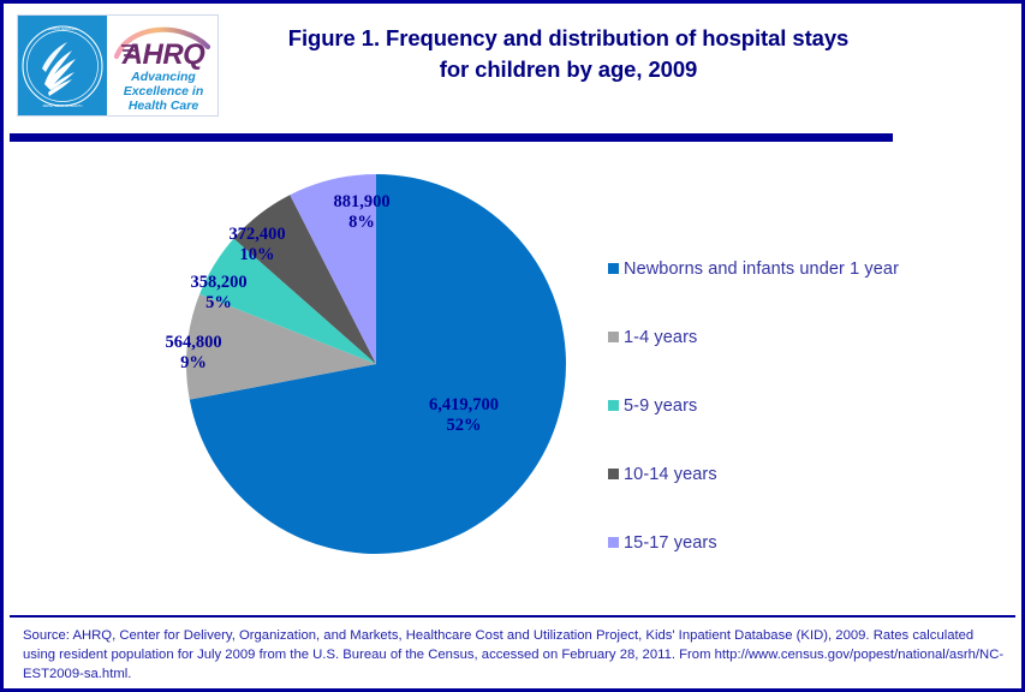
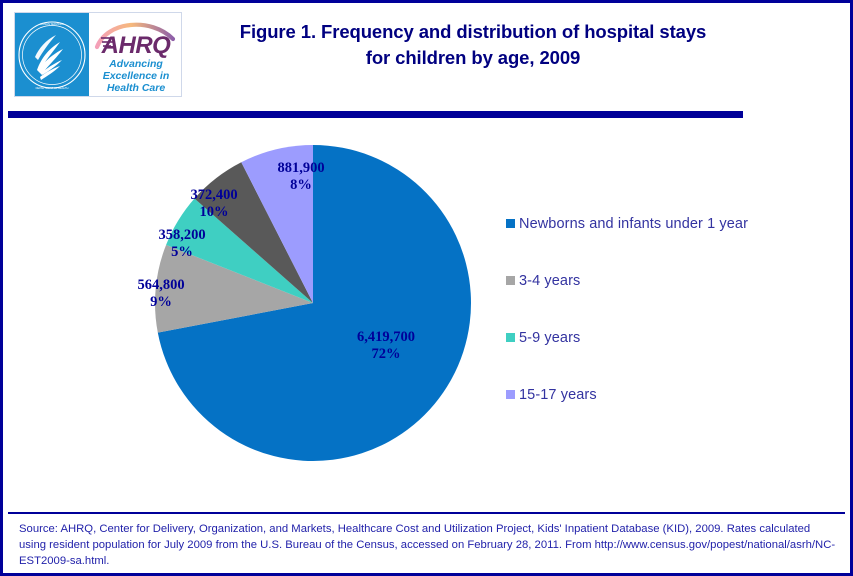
  HRQ
  Advancing
  Excellence in
  Health Care
  Figure 1. Frequency and distribution of hospital stays
  for children by age, 2009
  6,419,700
- 52%
+ 72%
  564,800
  9%
  358,200
  5%
  372,400
  10%
  881,900
  8%
  Newborns and infants under 1 year
- 1-4 years
+ 3-4 years
  5-9 years
- 10-14 years
  15-17 years
  Source: AHRQ, Center for Delivery, Organization, and Markets, Healthcare Cost and Utilization Project, Kids' Inpatient Database (KID), 2009. Rates calculated using resident population for July 2009 from the U.S. Bureau of the Census, accessed on February 28, 2011. From http://www.census.gov/popest/national/asrh/NC-EST2009-sa.html.
